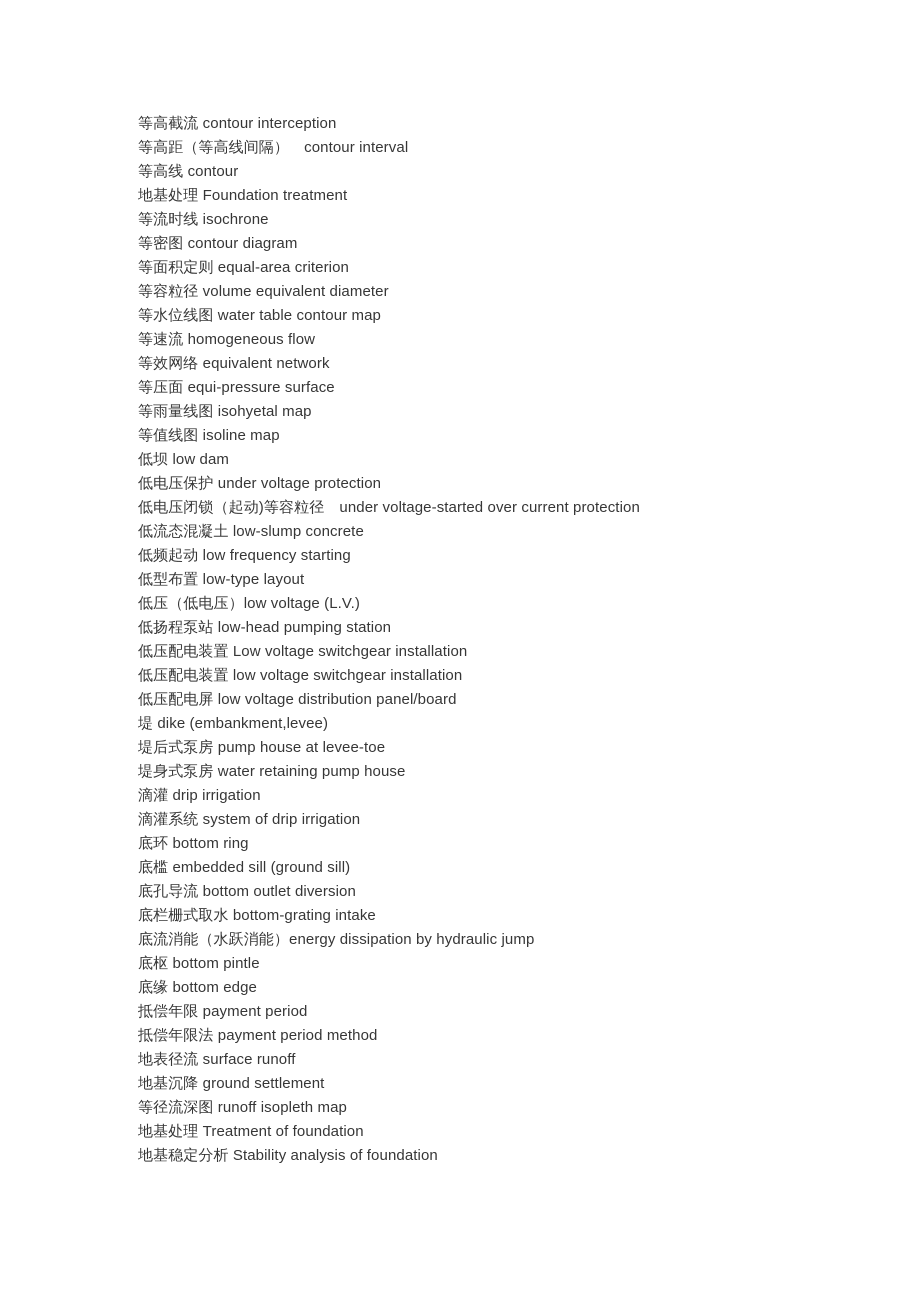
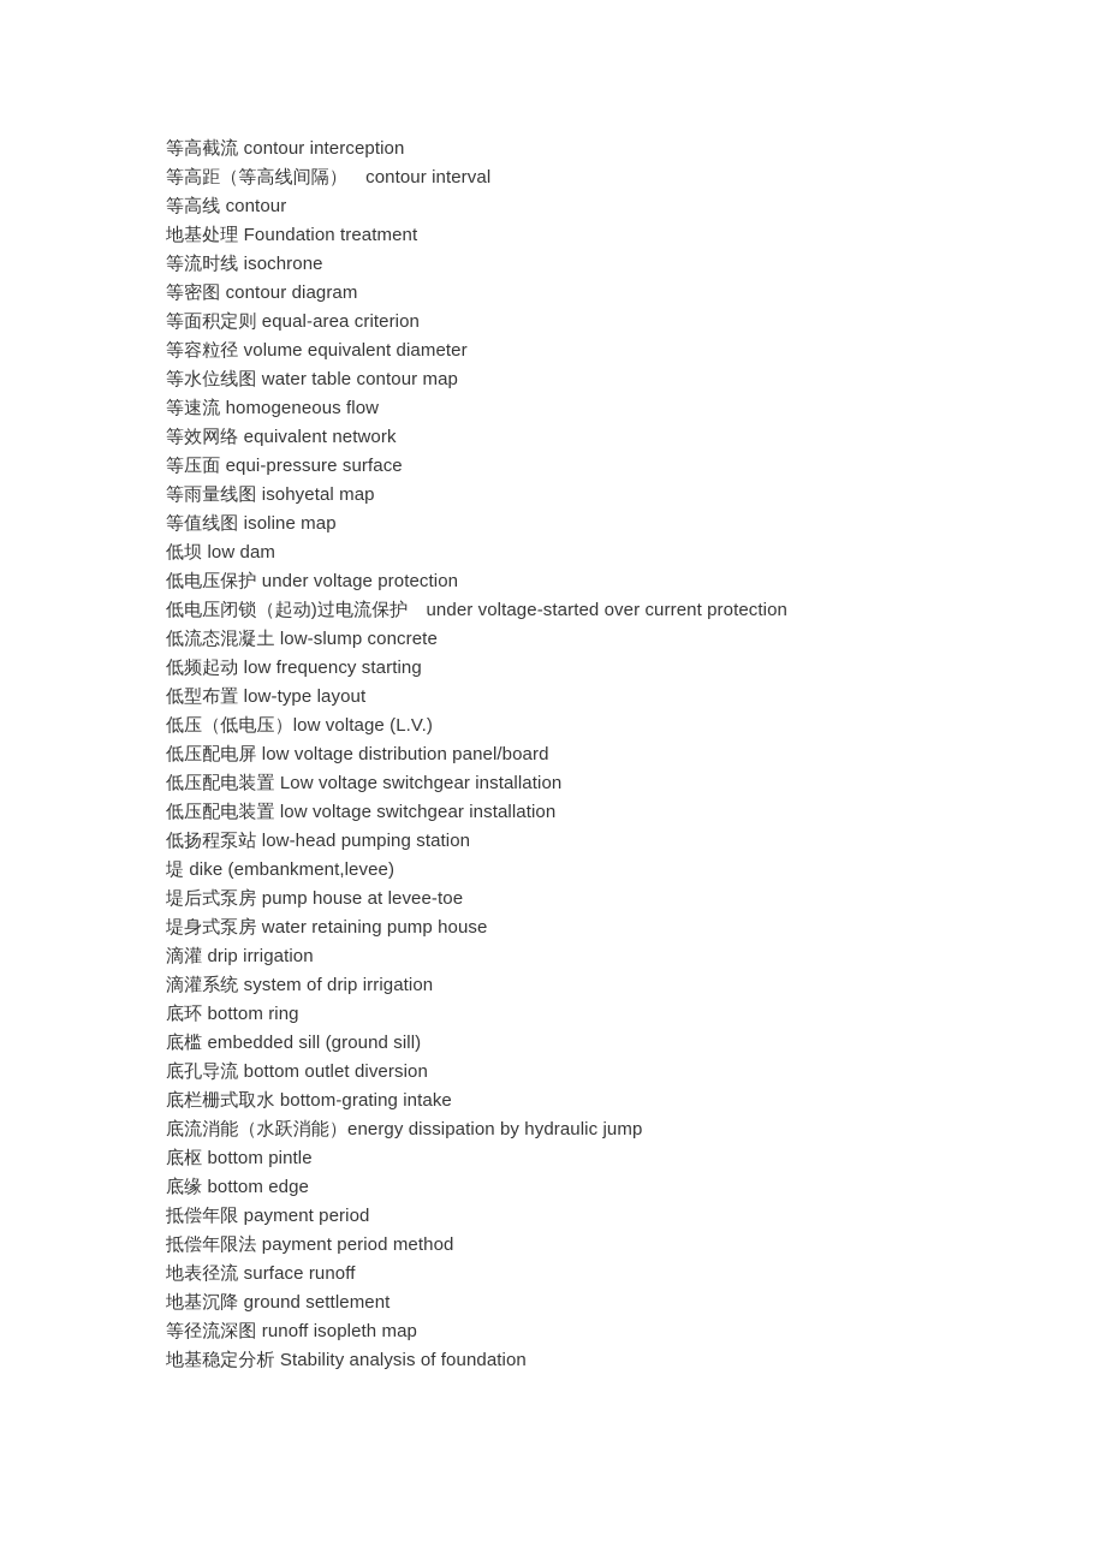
  等高截流 contour interception
  等高距（等高线间隔） contour interval
  等高线 contour
  地基处理 Foundation treatment
  等流时线 isochrone
  等密图 contour diagram
  等面积定则 equal-area criterion
  等容粒径 volume equivalent diameter
  等水位线图 water table contour map
  等速流 homogeneous flow
  等效网络 equivalent network
  等压面 equi-pressure surface
  等雨量线图 isohyetal map
  等值线图 isoline map
  低坝 low dam
  低电压保护 under voltage protection
- 低电压闭锁（起动)等容粒径 under voltage-started over current protection
+ 低电压闭锁（起动)过电流保护 under voltage-started over current protection
  低流态混凝土 low-slump concrete
  低频起动 low frequency starting
  低型布置 low-type layout
  低压（低电压）low voltage (L.V.)
- 低扬程泵站 low-head pumping station
+ 低压配电屏 low voltage distribution panel/board
  低压配电装置 Low voltage switchgear installation
  低压配电装置 low voltage switchgear installation
- 低压配电屏 low voltage distribution panel/board
+ 低扬程泵站 low-head pumping station
  堤 dike (embankment,levee)
  堤后式泵房 pump house at levee-toe
  堤身式泵房 water retaining pump house
  滴灌 drip irrigation
  滴灌系统 system of drip irrigation
  底环 bottom ring
  底槛 embedded sill (ground sill)
  底孔导流 bottom outlet diversion
  底栏栅式取水 bottom-grating intake
  底流消能（水跃消能）energy dissipation by hydraulic jump
  底枢 bottom pintle
  底缘 bottom edge
  抵偿年限 payment period
  抵偿年限法 payment period method
  地表径流 surface runoff
  地基沉降 ground settlement
  等径流深图 runoff isopleth map
- 地基处理 Treatment of foundation
  地基稳定分析 Stability analysis of foundation
